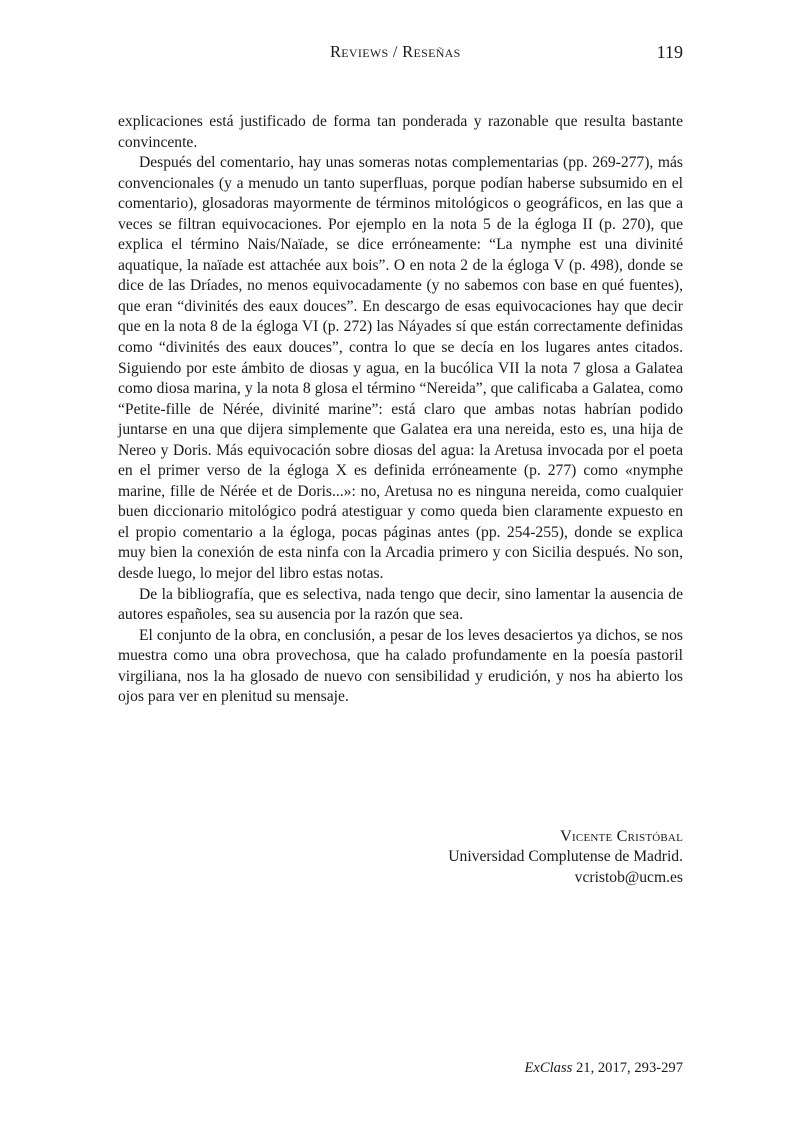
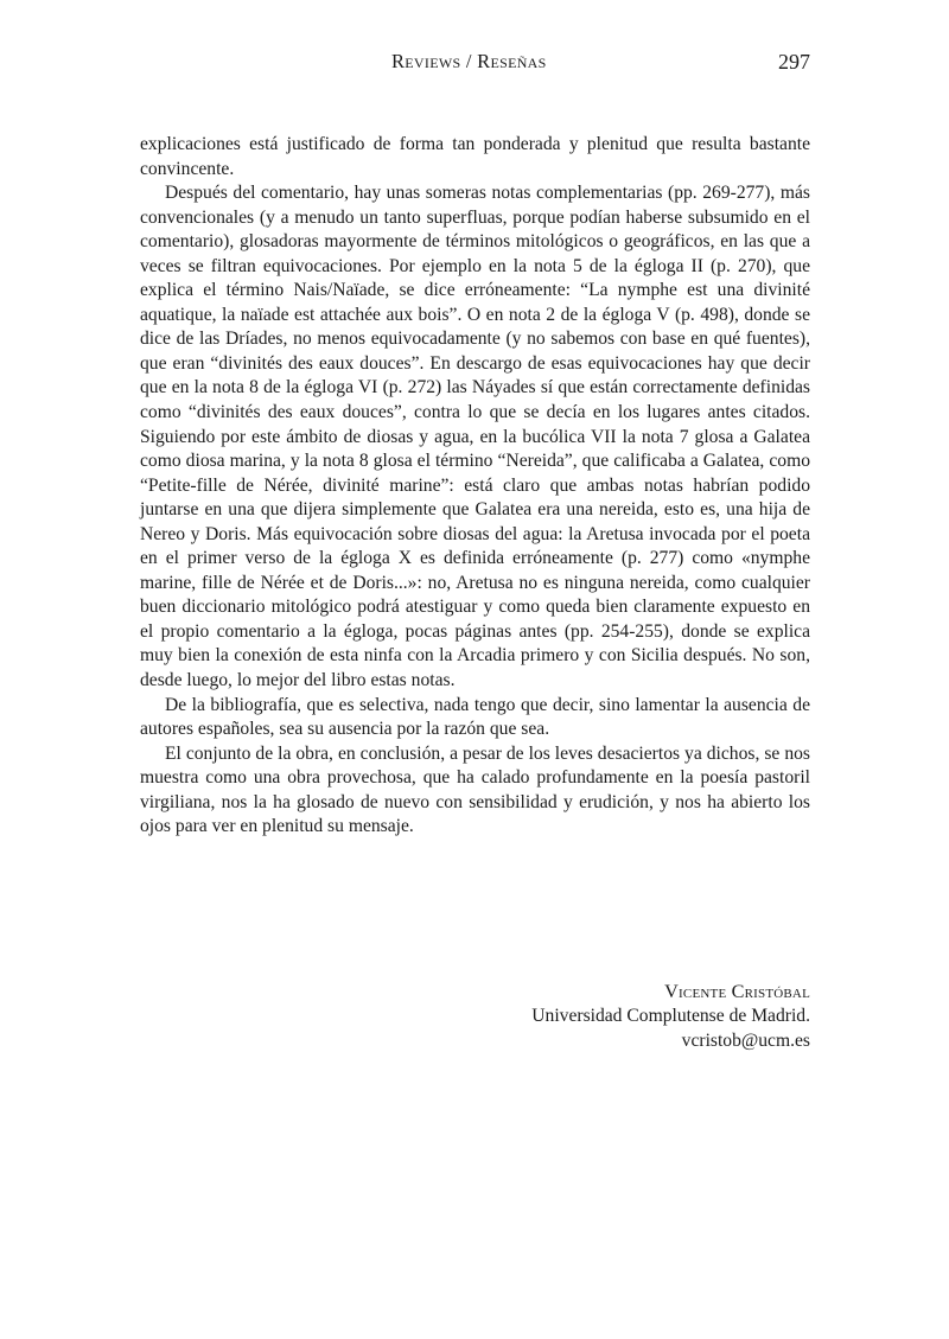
  Reviews / Reseñas
- 119
+ 297
- explicaciones está justificado de forma tan ponderada y razonable que resulta bastante convincente.
+ explicaciones está justificado de forma tan ponderada y plenitud que resulta bastante convincente.
  Después del comentario, hay unas someras notas complementarias (pp. 269-277), más convencionales (y a menudo un tanto superfluas, porque podían haberse subsumido en el comentario), glosadoras mayormente de términos mitológicos o geográficos, en las que a veces se filtran equivocaciones. Por ejemplo en la nota 5 de la égloga II (p. 270), que explica el término Nais/Naïade, se dice erróneamente: “La nymphe est una divinité aquatique, la naïade est attachée aux bois”. O en nota 2 de la égloga V (p. 498), donde se dice de las Dríades, no menos equivocadamente (y no sabemos con base en qué fuentes), que eran “divinités des eaux douces”. En descargo de esas equivocaciones hay que decir que en la nota 8 de la égloga VI (p. 272) las Náyades sí que están correctamente definidas como “divinités des eaux douces”, contra lo que se decía en los lugares antes citados. Siguiendo por este ámbito de diosas y agua, en la bucólica VII la nota 7 glosa a Galatea como diosa marina, y la nota 8 glosa el término “Nereida”, que calificaba a Galatea, como “Petite-fille de Nérée, divinité marine”: está claro que ambas notas habrían podido juntarse en una que dijera simplemente que Galatea era una nereida, esto es, una hija de Nereo y Doris. Más equivocación sobre diosas del agua: la Aretusa invocada por el poeta en el primer verso de la égloga X es definida erróneamente (p. 277) como «nymphe marine, fille de Nérée et de Doris...»: no, Aretusa no es ninguna nereida, como cualquier buen diccionario mitológico podrá atestiguar y como queda bien claramente expuesto en el propio comentario a la égloga, pocas páginas antes (pp. 254-255), donde se explica muy bien la conexión de esta ninfa con la Arcadia primero y con Sicilia después. No son, desde luego, lo mejor del libro estas notas.
  De la bibliografía, que es selectiva, nada tengo que decir, sino lamentar la ausencia de autores españoles, sea su ausencia por la razón que sea.
  El conjunto de la obra, en conclusión, a pesar de los leves desaciertos ya dichos, se nos muestra como una obra provechosa, que ha calado profundamente en la poesía pastoril virgiliana, nos la ha glosado de nuevo con sensibilidad y erudición, y nos ha abierto los ojos para ver en plenitud su mensaje.
  Vicente Cristóbal
  Universidad Complutense de Madrid.
  vcristob@ucm.es
- ExClass 21, 2017, 293-297
